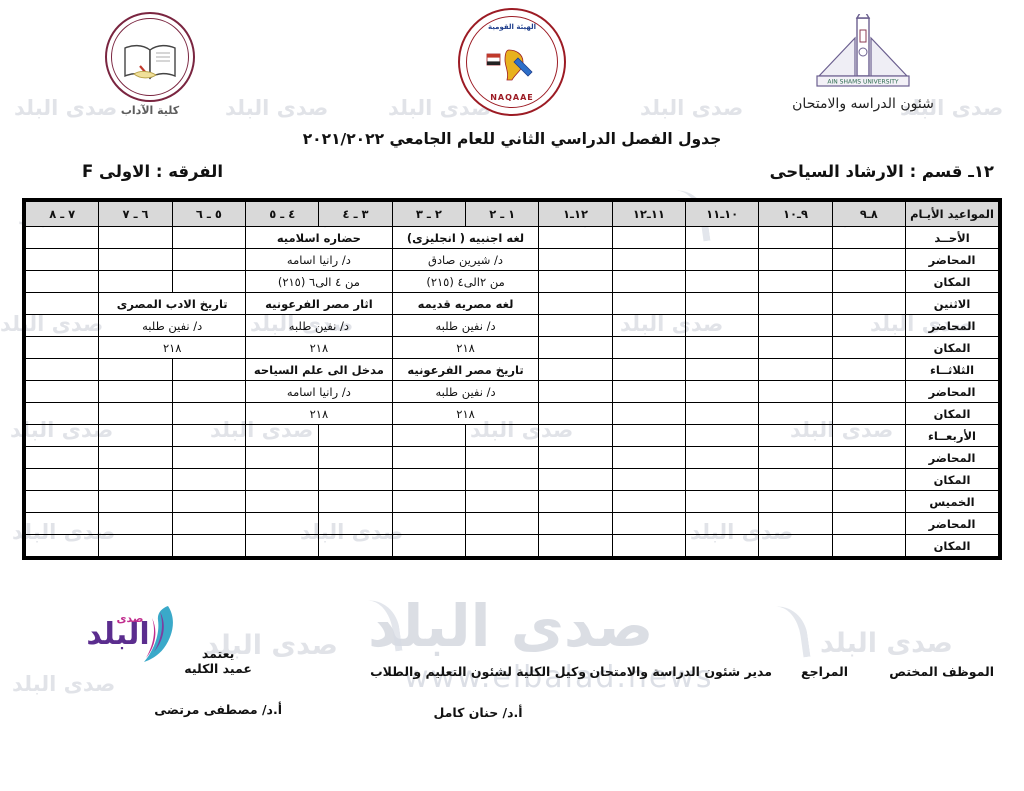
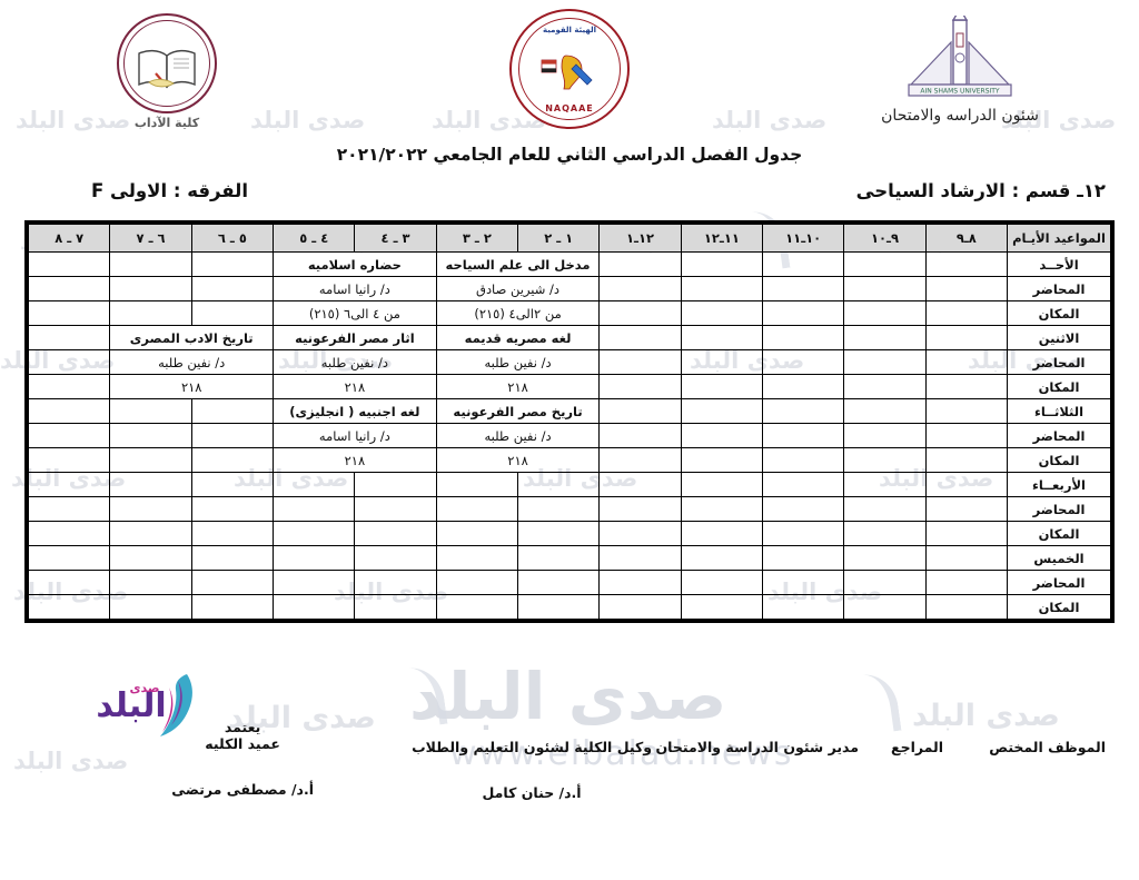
  صدى البلد
  صدى البلد
  صدى البلد
  صدى البلد
  صدى البلد
  صدى البلد
  صدى البلد
  صدى البلد
  صدى البلد
  صدى البلد
  صدى البلد
  صدى البلد
  صدى البلد
  صدى البلد
  صدى البلد
  صدى البلد
  صدى البلد
  صدى البلد
  صدى البلد
  صدى البلد
  www.elbalad.news
  كلية الآداب
  الهيئة القومية
  NAQAAE
  شئون الدراسه والامتحان
  جدول الفصل الدراسي الثاني للعام الجامعي ٢٠٢١/٢٠٢٢
  ١٢ـ قسم : الارشاد السياحى
  الفرقه : الاولى F
  المواعيد الأيـام	٨ـ٩	٩ـ١٠	١٠ـ١١	١١ـ١٢	١٢ـ١	١ ـ ٢	٢ ـ ٣	٣ ـ ٤	٤ ـ ٥	٥ ـ ٦	٦ ـ ٧	٧ ـ ٨
- الأحــد						لغه اجنبيه ( انجليزى)	حضاره اسلاميه
+ الأحــد						مدخل الى علم السياحه	حضاره اسلاميه
  المحاضر						د/ شيرين صادق	د/ رانيا اسامه
  المكان						من ٢الى٤ (٢١٥)	من ٤ الى٦ (٢١٥)
  الاثنين						لغه مصريه قديمه	اثار مصر الفرعونيه	تاريخ الادب المصرى
  المحاضر						د/ نفين طلبه	د/ نفين طلبه	د/ نفين طلبه
  المكان						٢١٨	٢١٨	٢١٨
- الثلاثــاء						تاريخ مصر الفرعونيه	مدخل الى علم السياحه
+ الثلاثــاء						تاريخ مصر الفرعونيه	لغه اجنبيه ( انجليزى)
  المحاضر						د/ نفين طلبه	د/ رانيا اسامه
  المكان						٢١٨	٢١٨
  الأربعــاء
  المحاضر
  المكان
  الخميس
  المحاضر
  المكان
  البلد
  صدى
  الموظف المختص
  المراجع
  مدير شئون الدراسة والامتحان
  وكيل الكلية لشئون التعليم والطلاب
  أ.د/ حنان كامل
  يعتمد
  عميد الكليه
  أ.د/ مصطفى مرتضى
